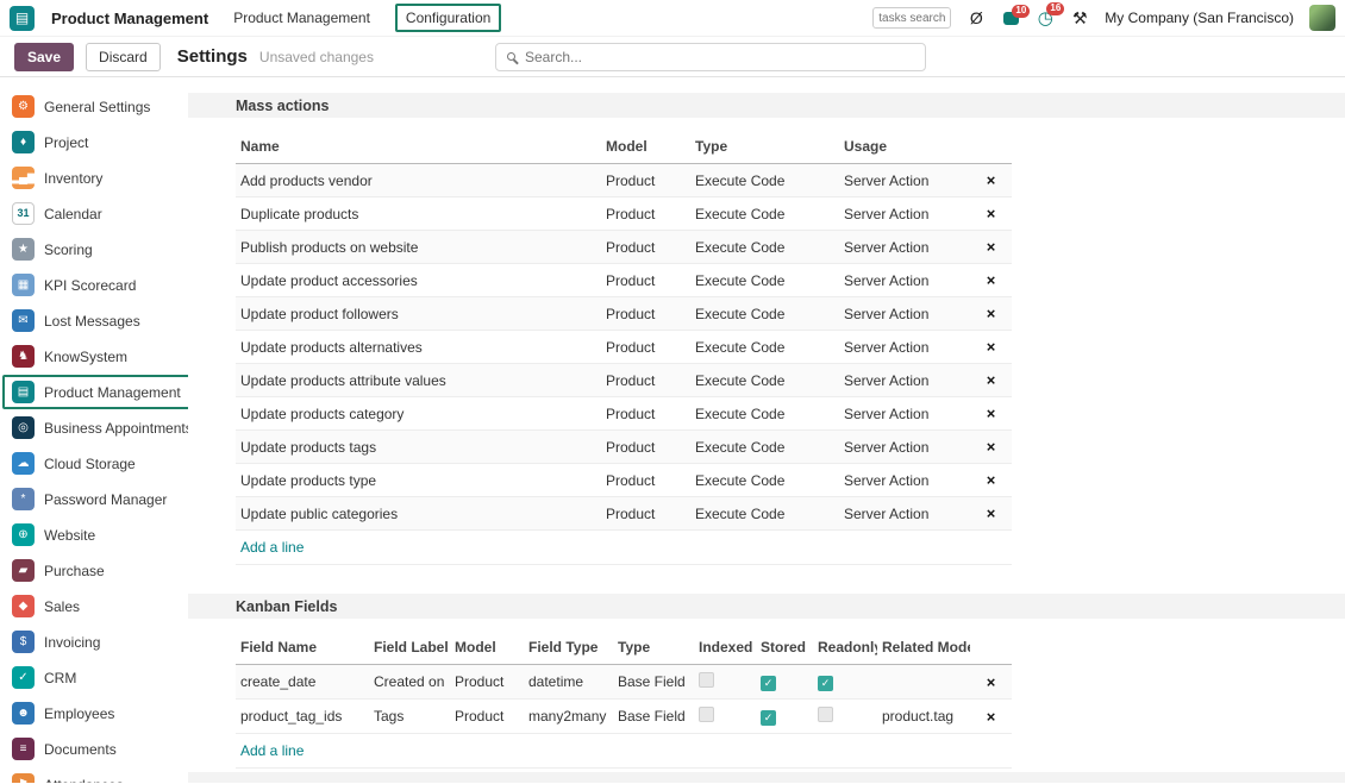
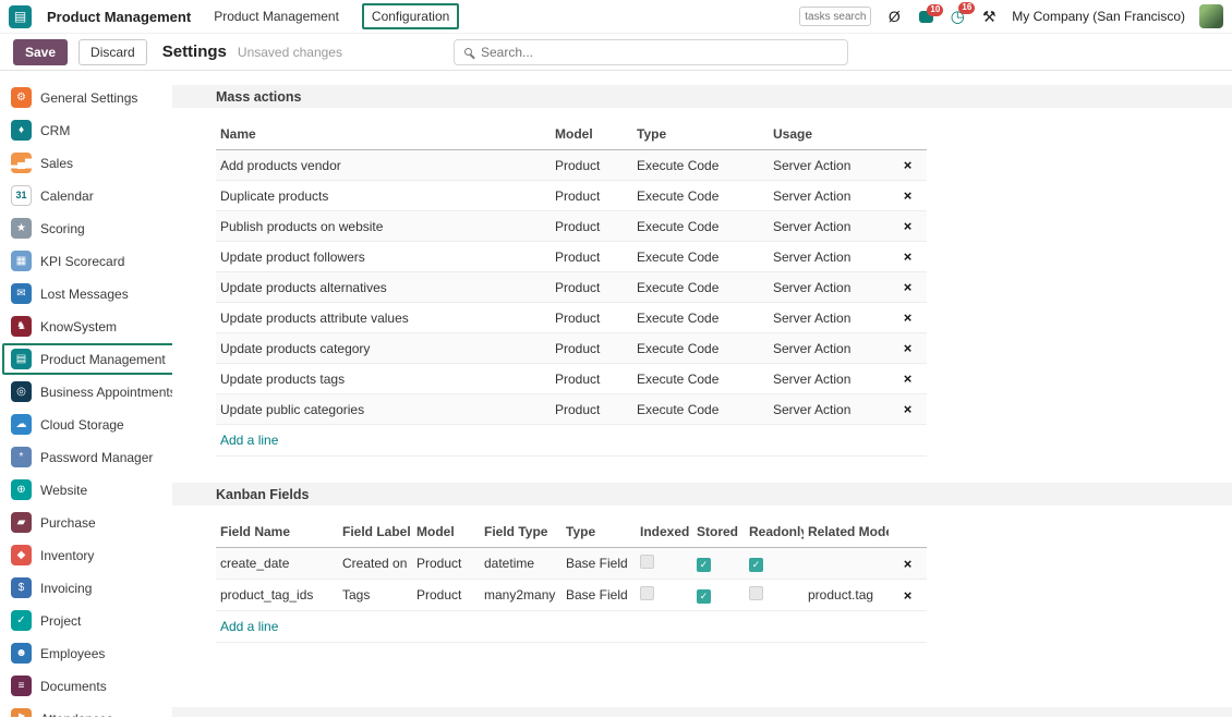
  ▤
  Product Management
  Product Management
  Configuration
  tasks search
  Ø
  10
  ◷
  16
  ⚒
  My Company (San Francisco)
  Save
  Discard
  Settings
  Unsaved changes
  Search...
  ⚙
  General Settings
  ♦
- Project
+ CRM
  ▂▄▆
- Inventory
+ Sales
  31
  Calendar
  ★
  Scoring
  ▦
  KPI Scorecard
  ✉
  Lost Messages
  ♞
  KnowSystem
  ▤
  Product Management
  ◎
  Business Appointment
  ☁
  Cloud Storage
  *
  Password Manager
  ⊕
  Website
  ▰
  Purchase
  ◆
- Sales
+ Inventory
  $
  Invoicing
  ✓
- CRM
+ Project
  ☻
  Employees
  ≡
  Documents
  Mass actions
  Name	Model	Type	Usage
  Add products vendor	Product	Execute Code	Server Action	×
  Duplicate products	Product	Execute Code	Server Action	×
  Publish products on website	Product	Execute Code	Server Action	×
- Update product accessories	Product	Execute Code	Server Action	×
  Update product followers	Product	Execute Code	Server Action	×
  Update products alternatives	Product	Execute Code	Server Action	×
  Update products attribute values	Product	Execute Code	Server Action	×
  Update products category	Product	Execute Code	Server Action	×
  Update products tags	Product	Execute Code	Server Action	×
- Update products type	Product	Execute Code	Server Action	×
  Update public categories	Product	Execute Code	Server Action	×
  Add a line
  Kanban Fields
  Field Name	Field Label	Model	Field Type	Type	Indexed	Stored	Readonl	Related Mod
  create_date	Created on	Product	datetime	Base Field		✓	✓		×
  product_tag_ids	Tags	Product	many2many	Base Field		✓		product.tag	×
  Add a line
